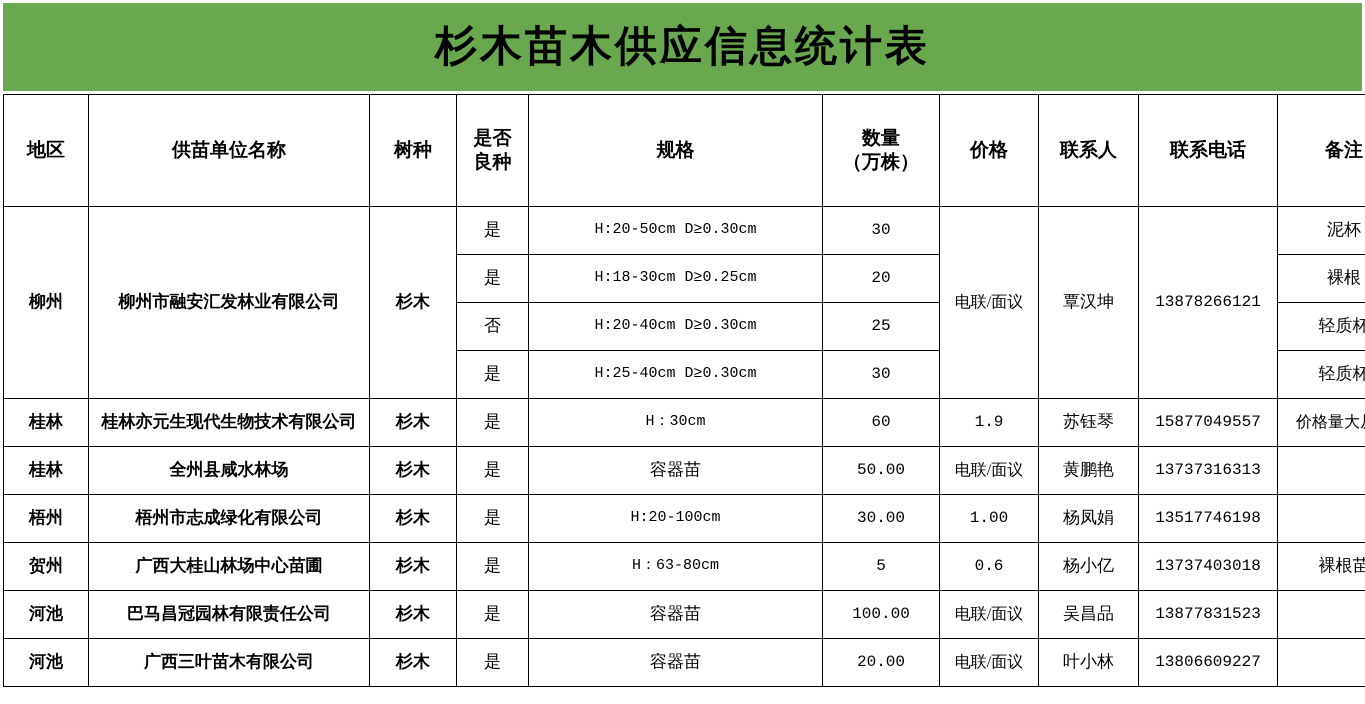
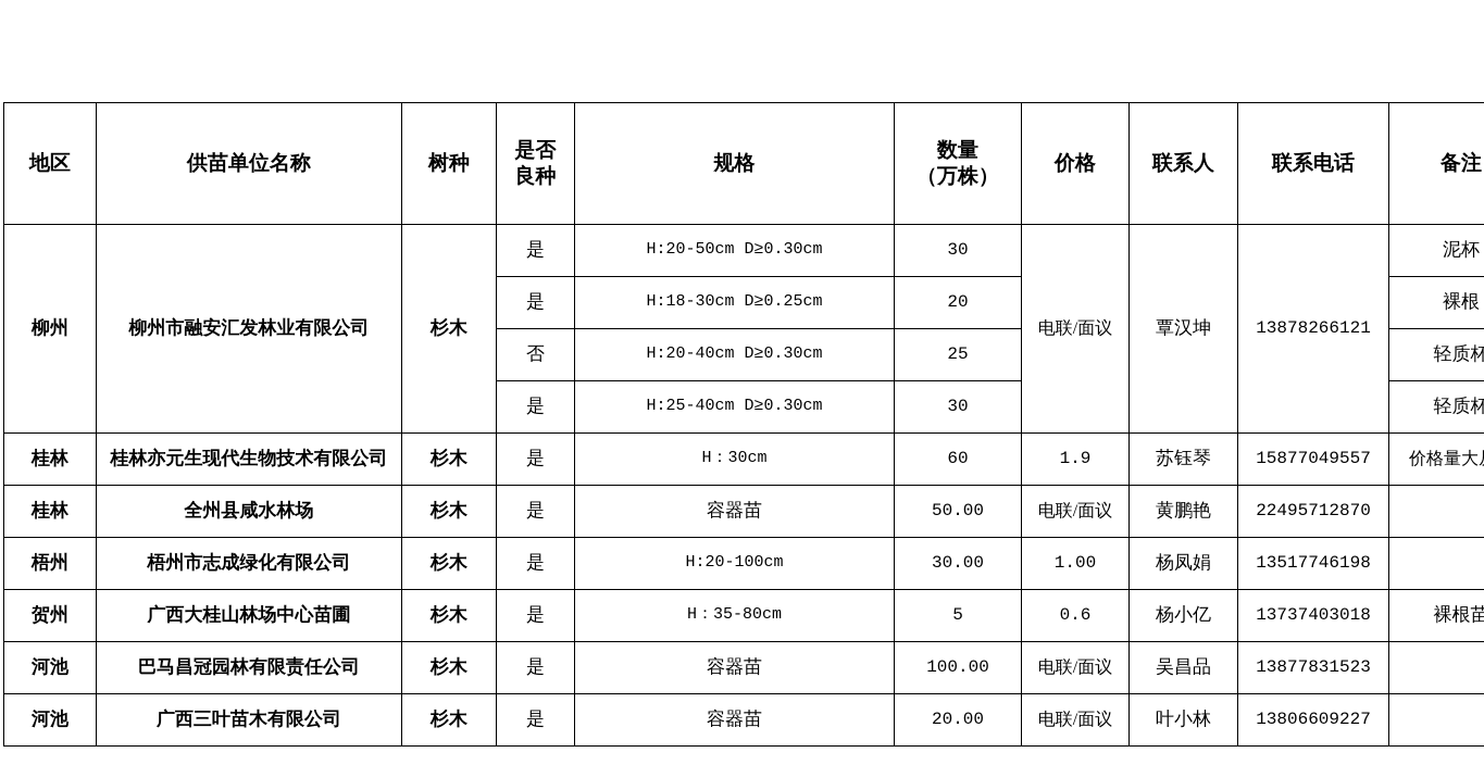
- 杉木苗木供应信息统计表
  地区	供苗单位名称	树种	是否 良种	规格	数量 （万株）	价格	联系人	联系电话	备注
  柳州	柳州市融安汇发林业有限公司	杉木	是	H:20-50cm D≥0.30cm	30	电联/面议	覃汉坤	13878266121	泥杯
  是	H:18-30cm D≥0.25cm	20	裸根
  否	H:20-40cm D≥0.30cm	25	轻质杯
  是	H:25-40cm D≥0.30cm	30	轻质杯
  桂林	桂林亦元生现代生物技术有限公司	杉木	是	H：30cm	60	1.9	苏钰琴	15877049557	价格量大
- 桂林	全州县咸水林场	杉木	是	容器苗	50.00	电联/面议	黄鹏艳	13737316313
+ 桂林	全州县咸水林场	杉木	是	容器苗	50.00	电联/面议	黄鹏艳	22495712870
  梧州	梧州市志成绿化有限公司	杉木	是	H:20-100cm	30.00	1.00	杨凤娟	13517746198
- 贺州	广西大桂山林场中心苗圃	杉木	是	H：63-80cm	5	0.6	杨小亿	13737403018	裸根苗
+ 贺州	广西大桂山林场中心苗圃	杉木	是	H：35-80cm	5	0.6	杨小亿	13737403018	裸根苗
  河池	巴马昌冠园林有限责任公司	杉木	是	容器苗	100.00	电联/面议	吴昌品	13877831523
  河池	广西三叶苗木有限公司	杉木	是	容器苗	20.00	电联/面议	叶小林	13806609227
